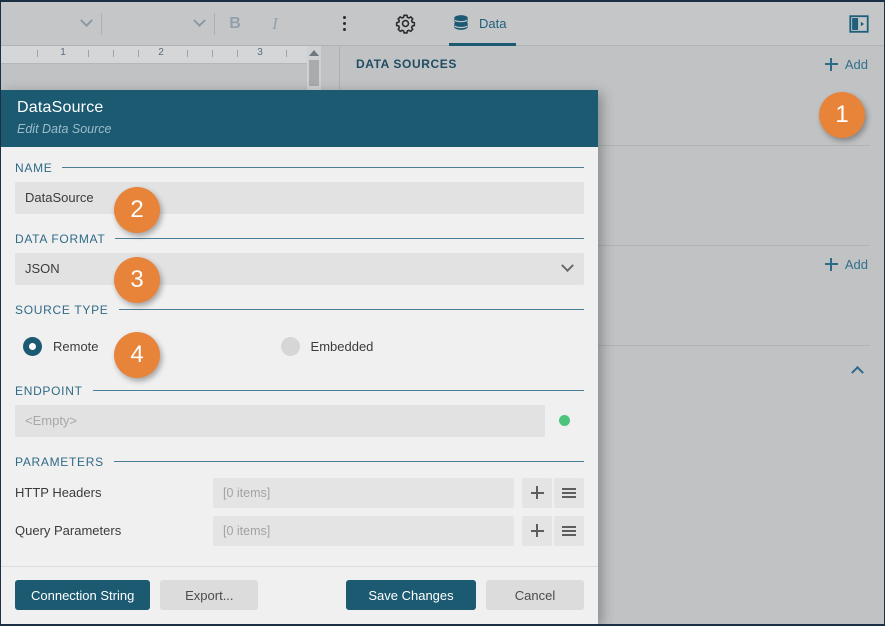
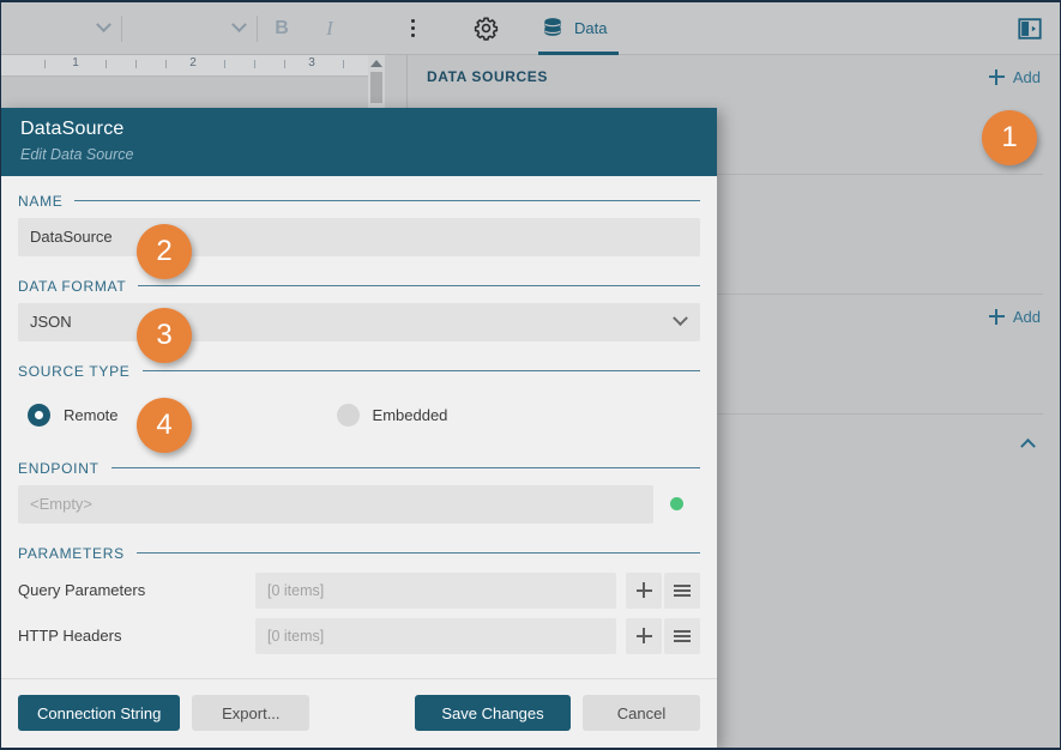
  B
  I
  Data
  1
  2
  3
  DATA SOURCES
  Add
  Add
  DataSource
  Edit Data Source
  NAME
  DataSource
  DATA FORMAT
  JSON
  SOURCE TYPE
  Remote
  Embedded
  ENDPOINT
  <Empty>
  PARAMETERS
- HTTP Headers
+ Query Parameters
  [0 items]
- Query Parameters
+ HTTP Headers
  [0 items]
  Connection String
  Export...
  Save Changes
  Cancel
  1
  2
  3
  4
